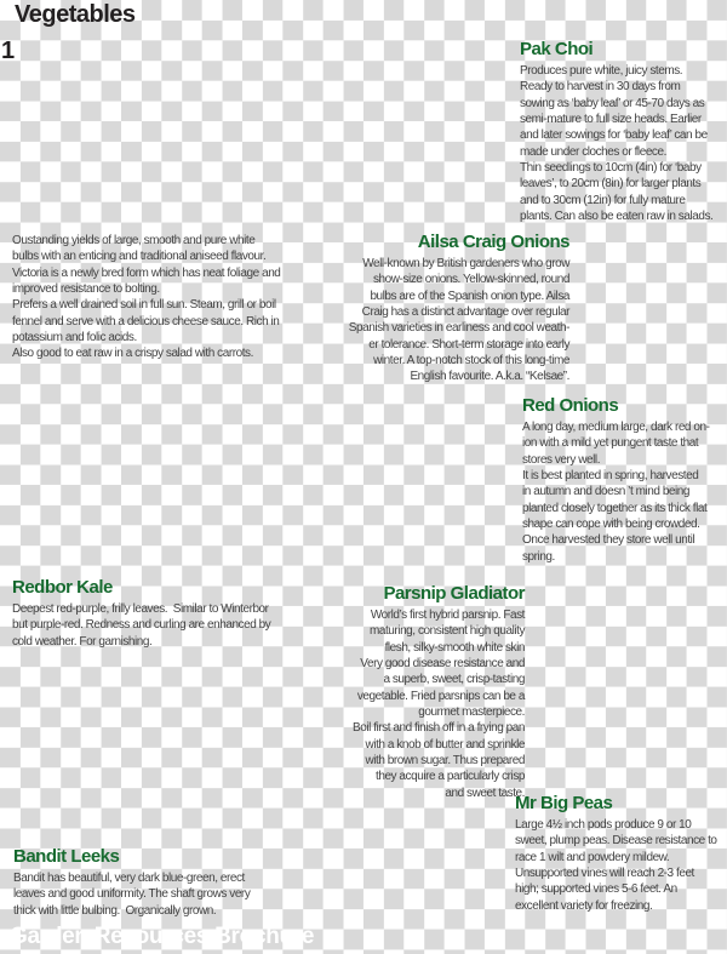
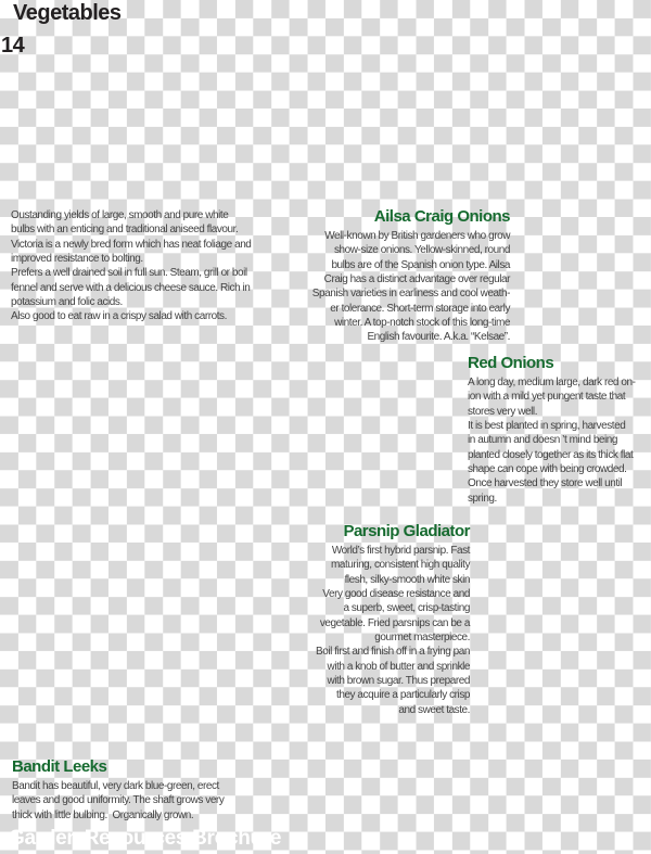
  Vegetables
- 1
+ 14
- Pak Choi
- Produces pure white, juicy stems.
- Ready to harvest in 30 days from
- sowing as ‘baby leaf’ or 45-70 days as
- semi-mature to full size heads. Earlier
- and later sowings for ‘baby leaf’ can be
- made under cloches or fleece.
- Thin seedlings to 10cm (4in) for ‘baby
- leaves’, to 20cm (8in) for larger plants
- and to 30cm (12in) for fully mature
- plants. Can also be eaten raw in salads.
  Oustanding yields of large, smooth and pure white
  bulbs with an enticing and traditional aniseed flavour.
  Victoria is a newly bred form which has neat foliage and
  improved resistance to bolting.
  Prefers a well drained soil in full sun. Steam, grill or boil
  fennel and serve with a delicious cheese sauce. Rich in
  potassium and folic acids.
  Also good to eat raw in a crispy salad with carrots.
  Ailsa Craig Onions
  Well-known by British gardeners who grow
  show-size onions. Yellow-skinned, round
  bulbs are of the Spanish onion type. Ailsa
  Craig has a distinct advantage over regular
  Spanish varieties in earliness and cool weath-
  er tolerance. Short-term storage into early
  winter. A top-notch stock of this long-time
  English favourite. A.k.a. “Kelsae”.
  Red Onions
  A long day, medium large, dark red on-
  ion with a mild yet pungent taste that
  stores very well.
  It is best planted in spring, harvested
  in autumn and doesn ’t mind being
  planted closely together as its thick flat
  shape can cope with being crowded.
  Once harvested they store well until
  spring.
- Redbor Kale
- Deepest red-purple, frilly leaves. Similar to Winterbor
- but purple-red. Redness and curling are enhanced by
- cold weather. For garnishing.
  Parsnip Gladiator
  World’s first hybrid parsnip. Fast
  maturing, consistent high quality
  flesh, silky-smooth white skin
  Very good disease resistance and
  a superb, sweet, crisp-tasting
  vegetable. Fried parsnips can be a
  gourmet masterpiece.
  Boil first and finish off in a frying pan
  with a knob of butter and sprinkle
  with brown sugar. Thus prepared
  they acquire a particularly crisp
  and sweet taste.
- Mr Big Peas
- Large 4½ inch pods produce 9 or 10
- sweet, plump peas. Disease resistance to
- race 1 wilt and powdery mildew.
- Unsupported vines will reach 2-3 feet
- high; supported vines 5-6 feet. An
- excellent variety for freezing.
  Bandit Leeks
  Bandit has beautiful, very dark blue-green, erect
  leaves and good uniformity. The shaft grows very
  thick with little bulbing. Organically grown.
  Garden Resources Brochure
